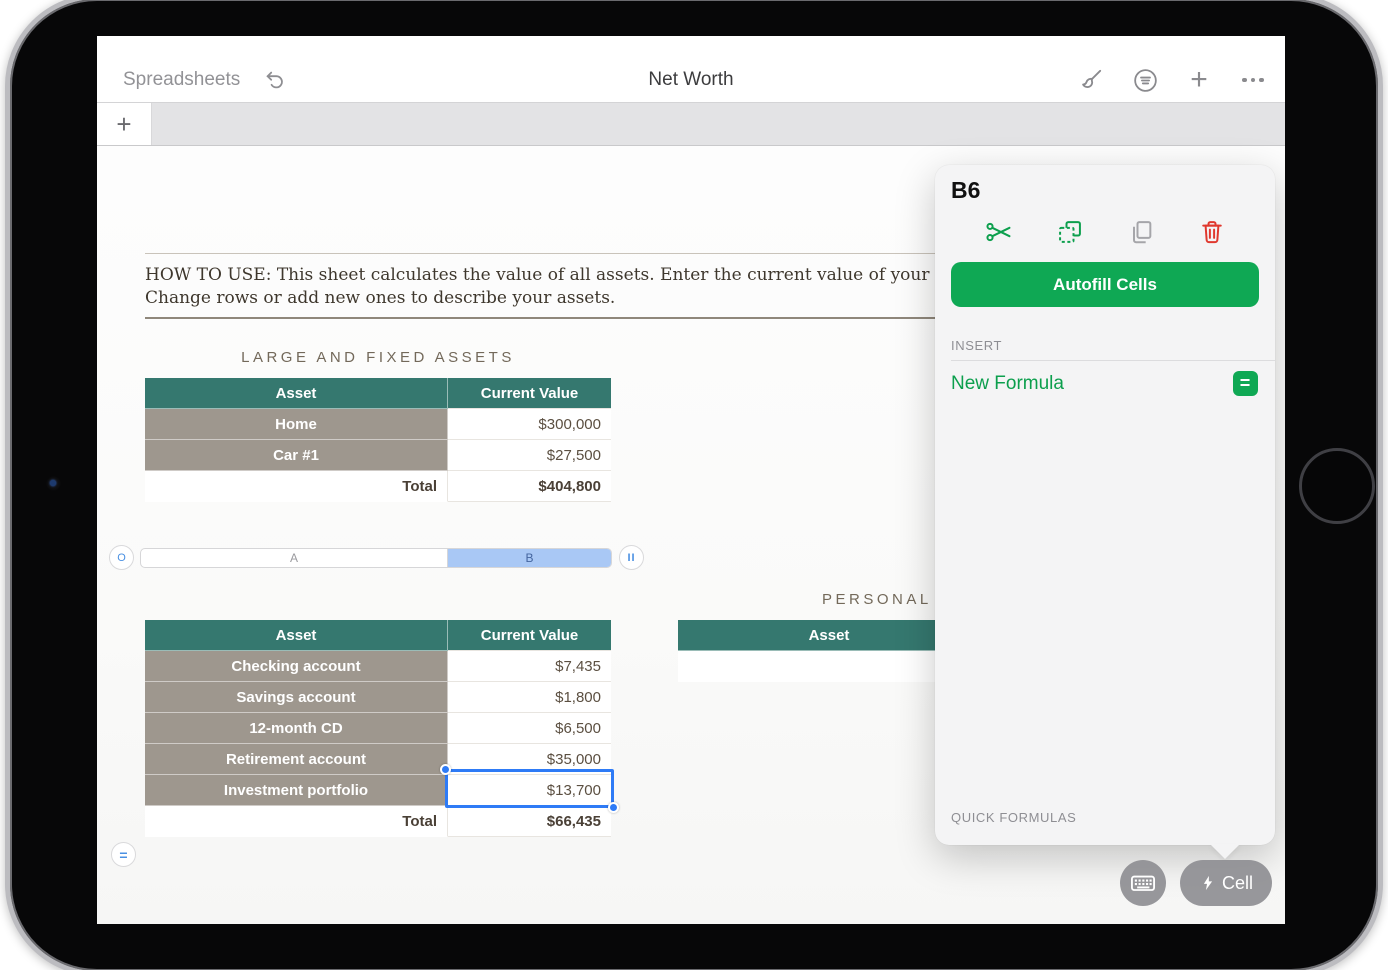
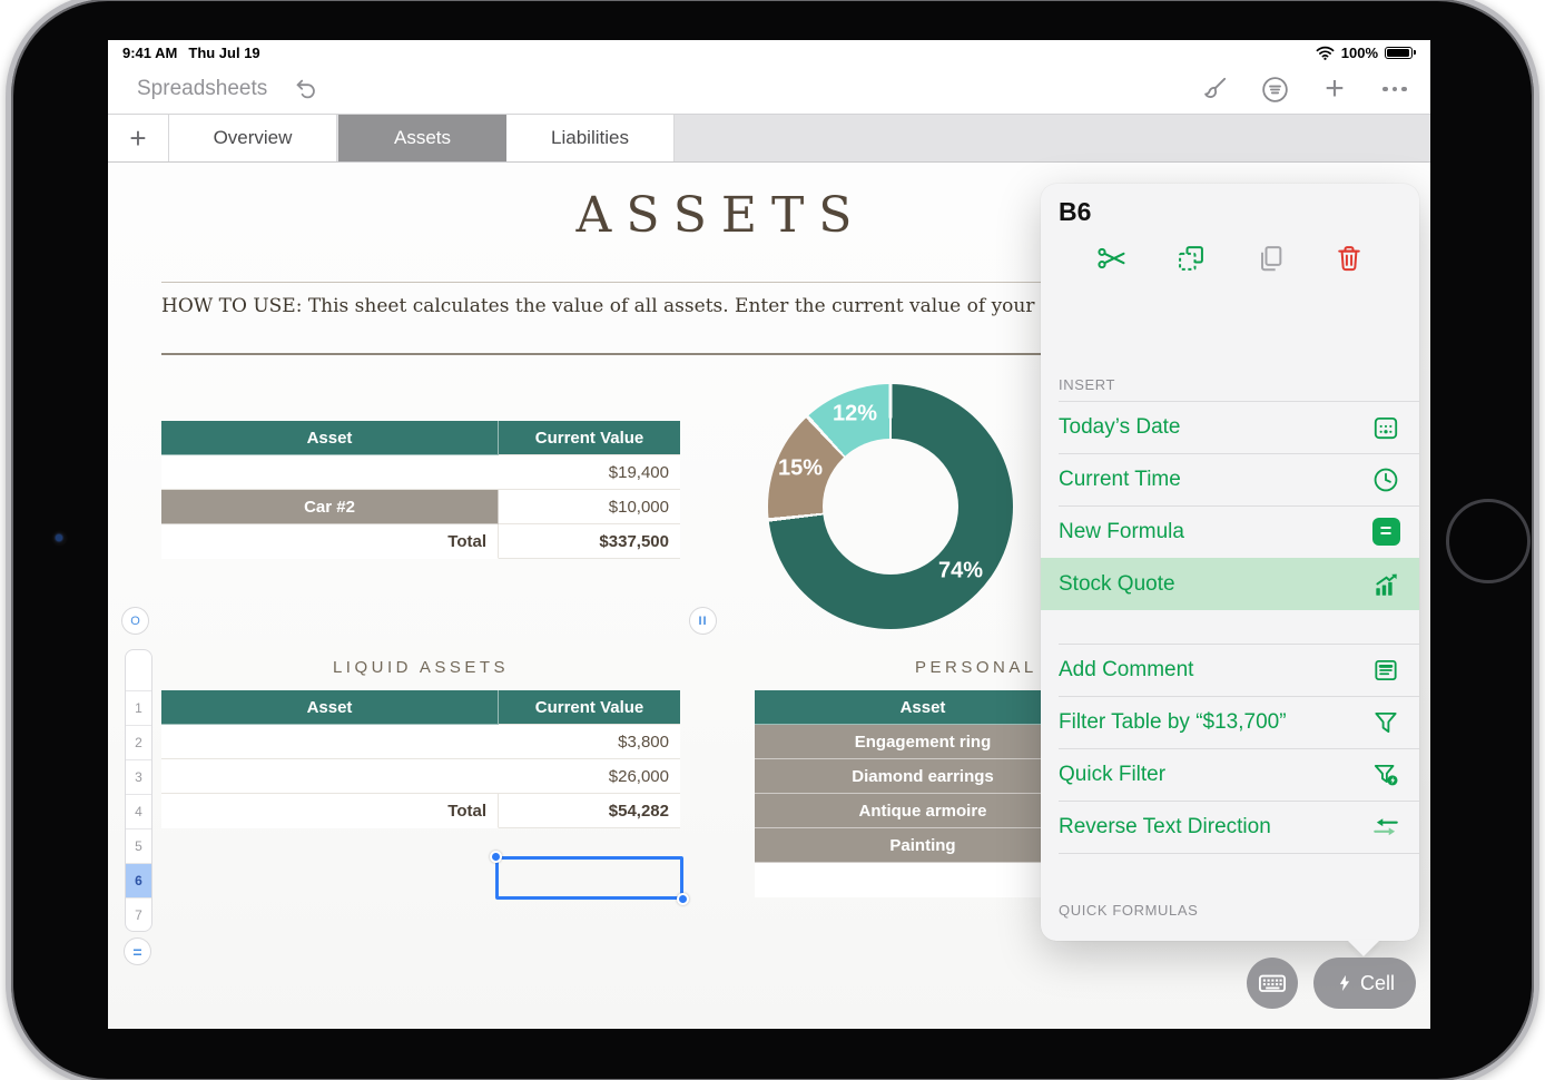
+ 9:41 AM
+ Thu Jul 19
+ 100%
  Spreadsheets
- Net Worth
  +
  +
+ Overview
+ Assets
+ Liabilities
+ ASSETS
  HOW TO USE: This sheet calculates the value of all assets. Enter the current value of your
- Change rows or add new ones to describe your assets.
- LARGE AND FIXED ASSETS
  Asset
  Current Value
- Home
- $300,000
- Car #1
- $27,500
+ $19,400
+ Car #2
+ $10,000
  Total
- $404,800
+ $337,500
  O
- A
- B
  II
+ 74%
+ 15%
+ 12%
+ LIQUID ASSETS
+ 1
+ 2
+ 3
+ 4
+ 5
+ 6
+ 7
  Asset
  Current Value
- Checking account
- $7,435
- Savings account
- $1,800
+ $3,800
- 12-month CD
- $6,500
- Retirement account
- $35,000
+ $26,000
- Investment portfolio
- $13,700
  Total
- $66,435
+ $54,282
  =
  PERSONAL
  Asset
+ Engagement ring
+ Diamond earrings
+ Antique armoire
+ Painting
  B6
- Autofill Cells
  INSERT
+ Today’s Date
+ Current Time
  New Formula
  =
+ Stock Quote
+ Add Comment
+ Filter Table by “$13,700”
+ Quick Filter
+ Reverse Text Direction
  QUICK FORMULAS
  Cell
